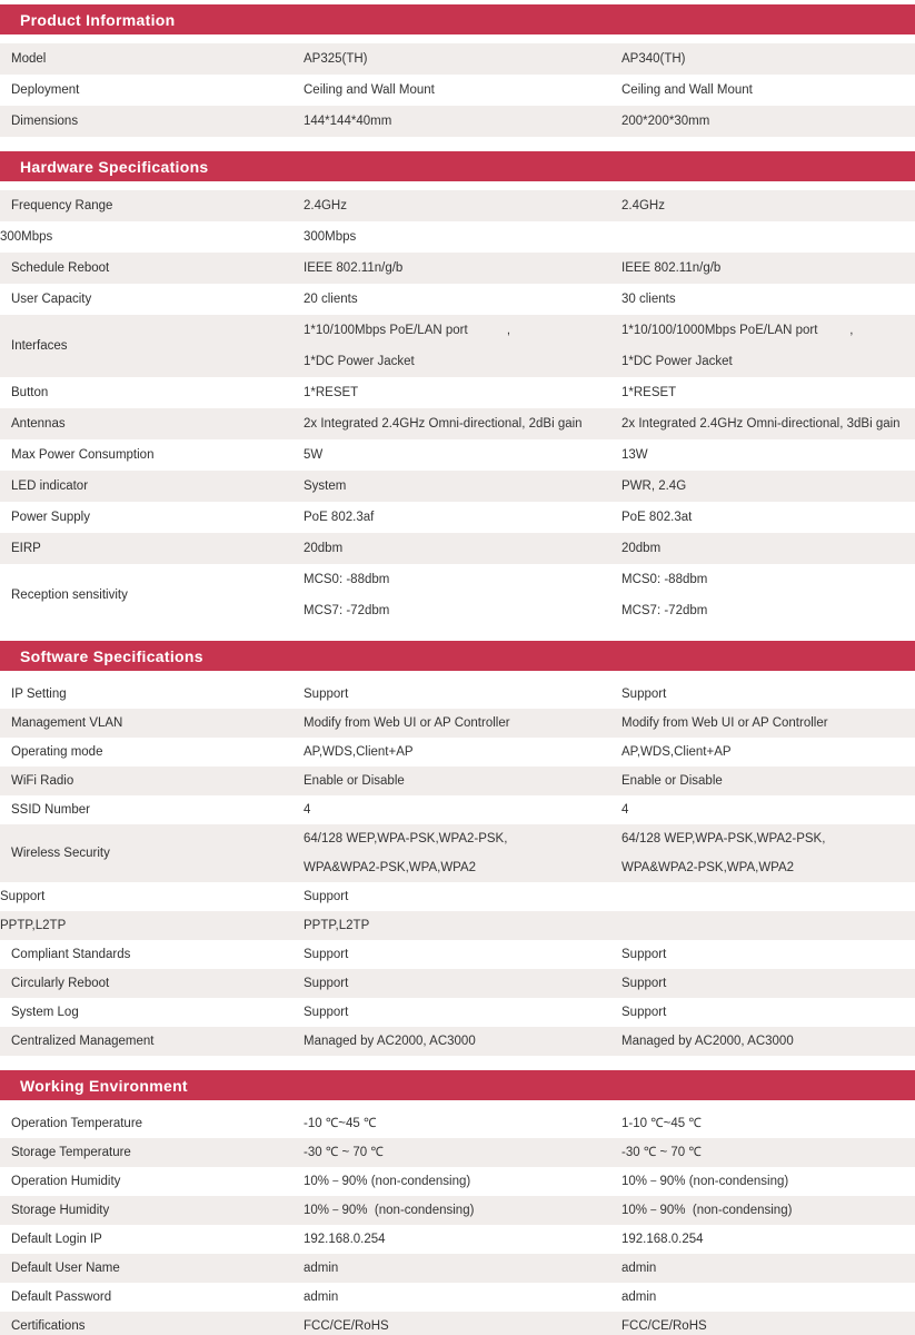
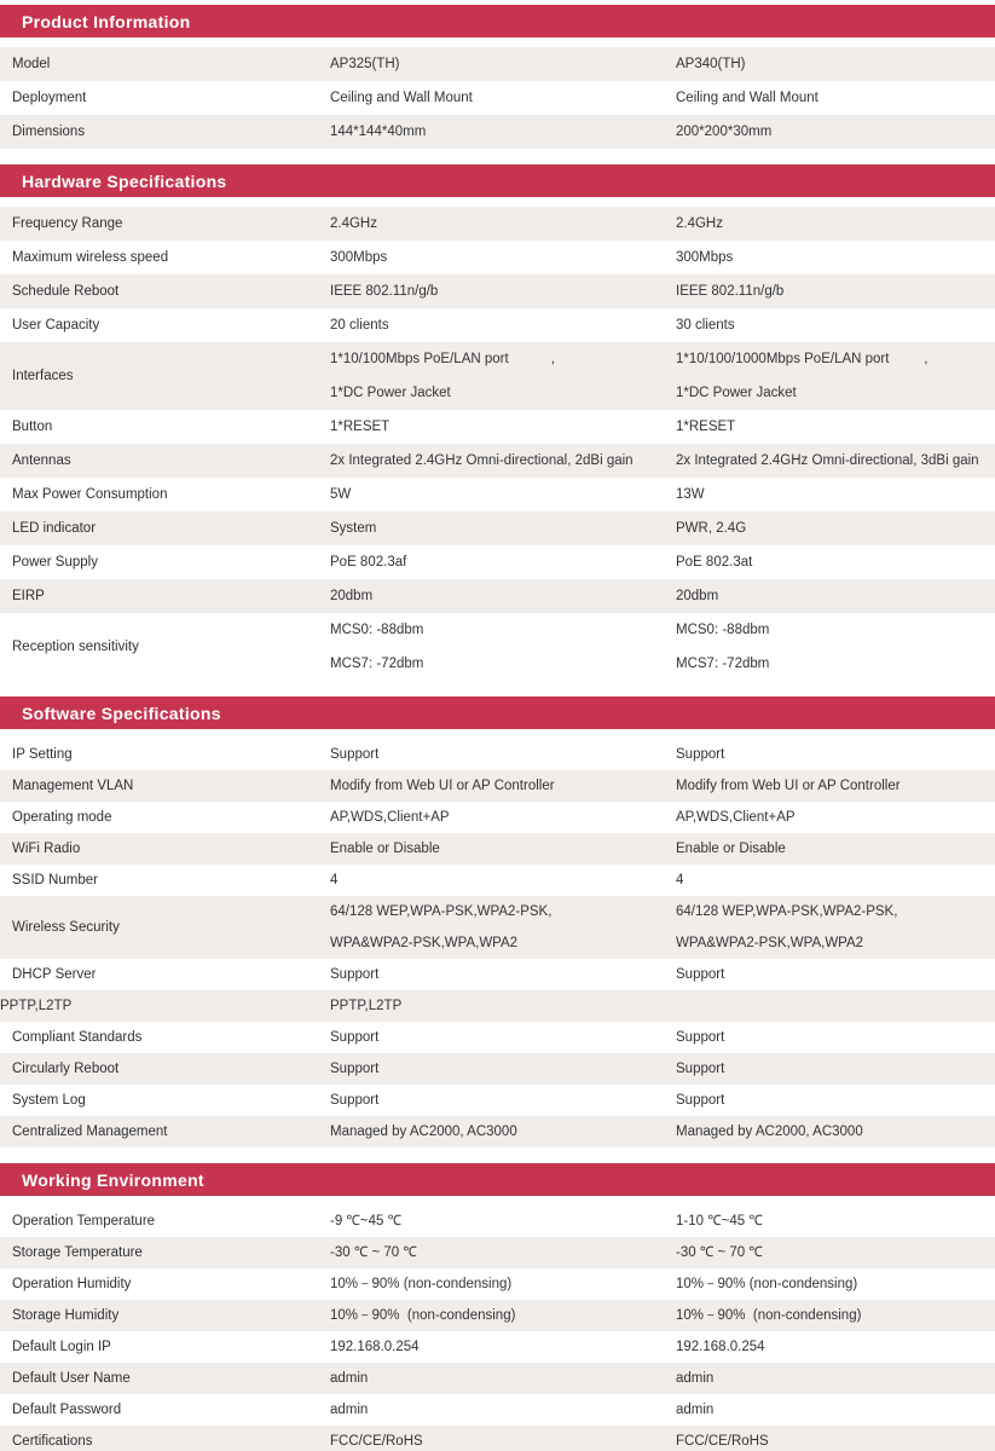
  Product Information
  Model
  AP325(TH)
  AP340(TH)
  Deployment
  Ceiling and Wall Mount
  Ceiling and Wall Mount
  Dimensions
  144*144*40mm
  200*200*30mm
  Hardware Specifications
  Frequency Range
  2.4GHz
  2.4GHz
+ Maximum wireless speed
  300Mbps
  300Mbps
  Schedule Reboot
  IEEE 802.11n/g/b
  IEEE 802.11n/g/b
  User Capacity
  20 clients
  30 clients
  Interfaces
  1*10/100Mbps PoE/LAN port ,
  1*DC Power Jacket
  1*10/100/1000Mbps PoE/LAN port ,
  1*DC Power Jacket
  Button
  1*RESET
  1*RESET
  Antennas
  2x Integrated 2.4GHz Omni-directional, 2dBi gain
  2x Integrated 2.4GHz Omni-directional, 3dBi gain
  Max Power Consumption
  5W
  13W
  LED indicator
  System
  PWR, 2.4G
  Power Supply
  PoE 802.3af
  PoE 802.3at
  EIRP
  20dbm
  20dbm
  Reception sensitivity
  MCS0: -88dbm
  MCS7: -72dbm
  MCS0: -88dbm
  MCS7: -72dbm
  Software Specifications
  IP Setting
  Support
  Support
  Management VLAN
  Modify from Web UI or AP Controller
  Modify from Web UI or AP Controller
  Operating mode
  AP,WDS,Client+AP
  AP,WDS,Client+AP
  WiFi Radio
  Enable or Disable
  Enable or Disable
  SSID Number
  4
  4
  Wireless Security
  64/128 WEP,WPA-PSK,WPA2-PSK,
  WPA&WPA2-PSK,WPA,WPA2
  64/128 WEP,WPA-PSK,WPA2-PSK,
  WPA&WPA2-PSK,WPA,WPA2
+ DHCP Server
  Support
  Support
  PPTP,L2TP
  PPTP,L2TP
  Compliant Standards
  Support
  Support
  Circularly Reboot
  Support
  Support
  System Log
  Support
  Support
  Centralized Management
  Managed by AC2000, AC3000
  Managed by AC2000, AC3000
  Working Environment
  Operation Temperature
- -10 ℃~45 ℃
+ -9 ℃~45 ℃
  1-10 ℃~45 ℃
  Storage Temperature
  -30 ℃ ~ 70 ℃
  -30 ℃ ~ 70 ℃
  Operation Humidity
  10%－90% (non-condensing)
  10%－90% (non-condensing)
  Storage Humidity
  10%－90% (non-condensing)
  10%－90% (non-condensing)
  Default Login IP
  192.168.0.254
  192.168.0.254
  Default User Name
  admin
  admin
  Default Password
  admin
  admin
  Certifications
  FCC/CE/RoHS
  FCC/CE/RoHS
